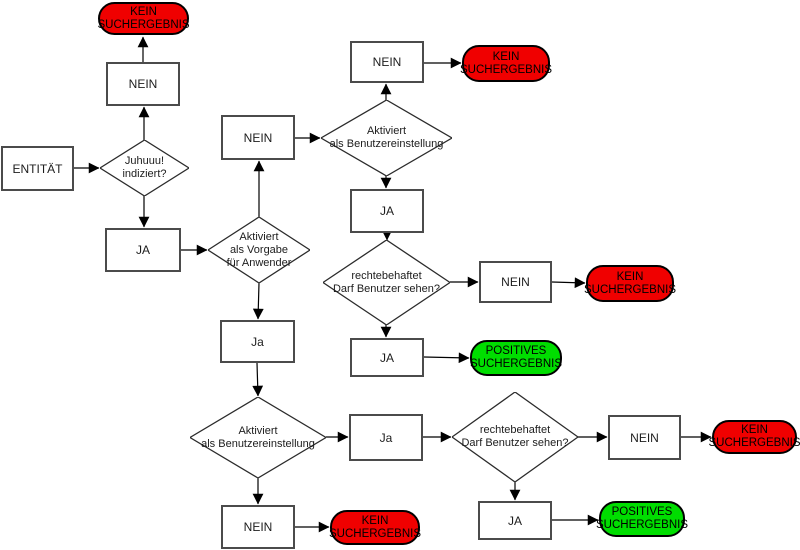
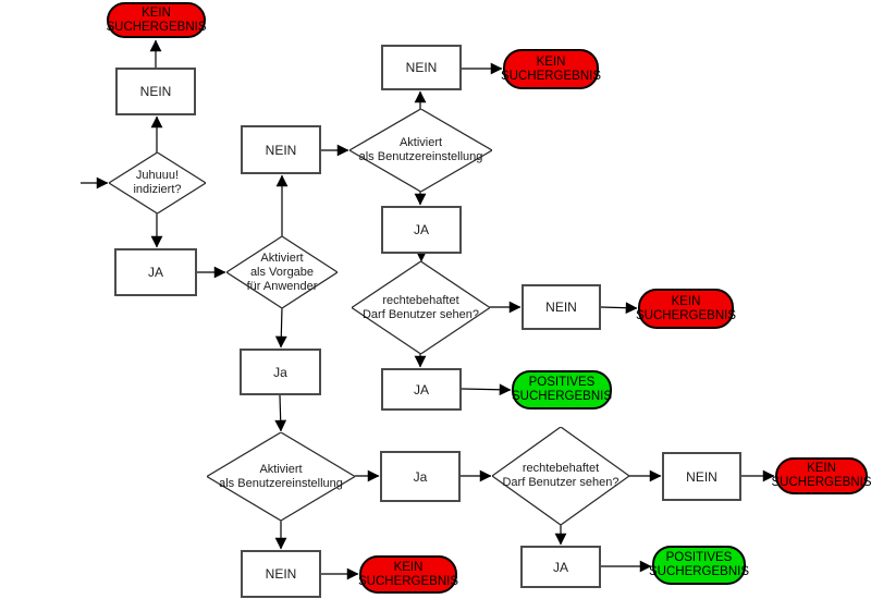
- ENTITÄT
  Juhuuu!
  indiziert?
  NEIN
  KEIN
  SUCHERGEBNIS
  JA
  Aktiviert
  als Vorgabe
  für Anwender
  NEIN
  Aktiviert
  als Benutzereinstellung
  NEIN
  KEIN
  SUCHERGEBNIS
  JA
  rechtebehaftet
  Darf Benutzer sehen?
  NEIN
  KEIN
  SUCHERGEBNIS
  JA
  POSITIVES
  SUCHERGEBNIS
  Ja
  Aktiviert
  als Benutzereinstellung
  Ja
  rechtebehaftet
  Darf Benutzer sehen?
  NEIN
  KEIN
  SUCHERGEBNIS
  JA
  POSITIVES
  SUCHERGEBNIS
  NEIN
  KEIN
  SUCHERGEBNIS
